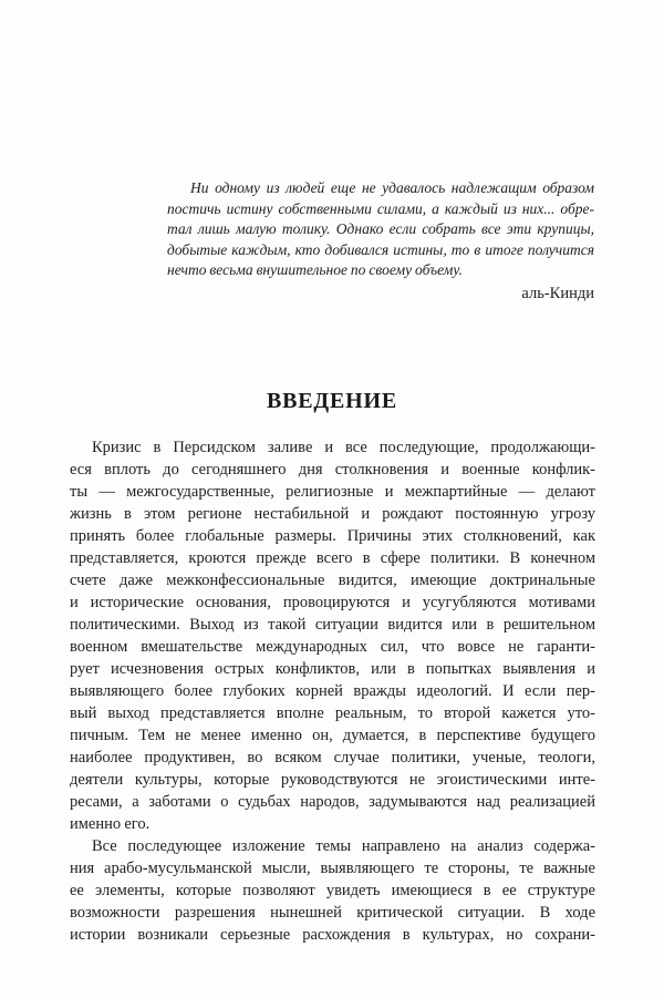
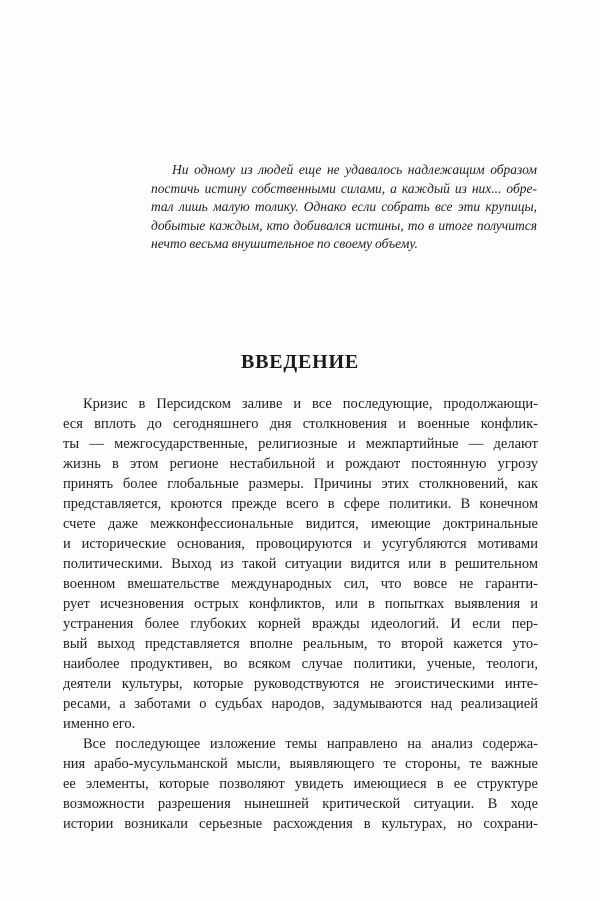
  Ни одному из людей еще не удавалось надлежащим образом
  постичь истину собственными силами, а каждый из них... обре-
  тал лишь малую толику. Однако если собрать все эти крупицы,
  добытые каждым, кто добивался истины, то в итоге получится
  нечто весьма внушительное по своему объему.
- аль-Кинди
  ВВЕДЕНИЕ
  Кризис в Персидском заливе и все последующие, продолжающи-
  еся вплоть до сегодняшнего дня столкновения и военные конфлик-
  ты — межгосударственные, религиозные и межпартийные — делают
  жизнь в этом регионе нестабильной и рождают постоянную угрозу
  принять более глобальные размеры. Причины этих столкновений, как
  представляется, кроются прежде всего в сфере политики. В конечном
  счете даже межконфессиональные видится, имеющие доктринальные
  и исторические основания, провоцируются и усугубляются мотивами
  политическими. Выход из такой ситуации видится или в решительном
  военном вмешательстве международных сил, что вовсе не гаранти-
  рует исчезновения острых конфликтов, или в попытках выявления и
- выявляющего более глубоких корней вражды идеологий. И если пер-
+ устранения более глубоких корней вражды идеологий. И если пер-
  вый выход представляется вполне реальным, то второй кажется уто-
- пичным. Тем не менее именно он, думается, в перспективе будущего
  наиболее продуктивен, во всяком случае политики, ученые, теологи,
  деятели культуры, которые руководствуются не эгоистическими инте-
  ресами, а заботами о судьбах народов, задумываются над реализацией
  именно его.
  Все последующее изложение темы направлено на анализ содержа-
  ния арабо-мусульманской мысли, выявляющего те стороны, те важные
  ее элементы, которые позволяют увидеть имеющиеся в ее структуре
  возможности разрешения нынешней критической ситуации. В ходе
  истории возникали серьезные расхождения в культурах, но сохрани-
